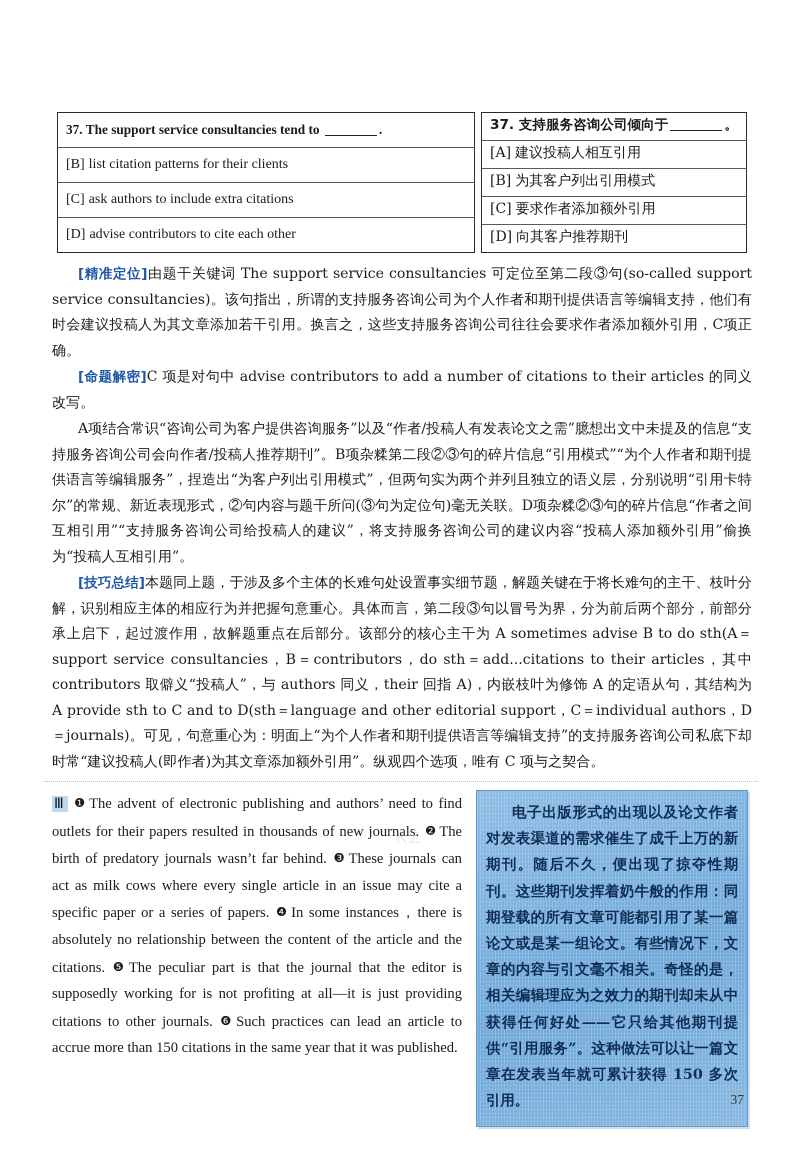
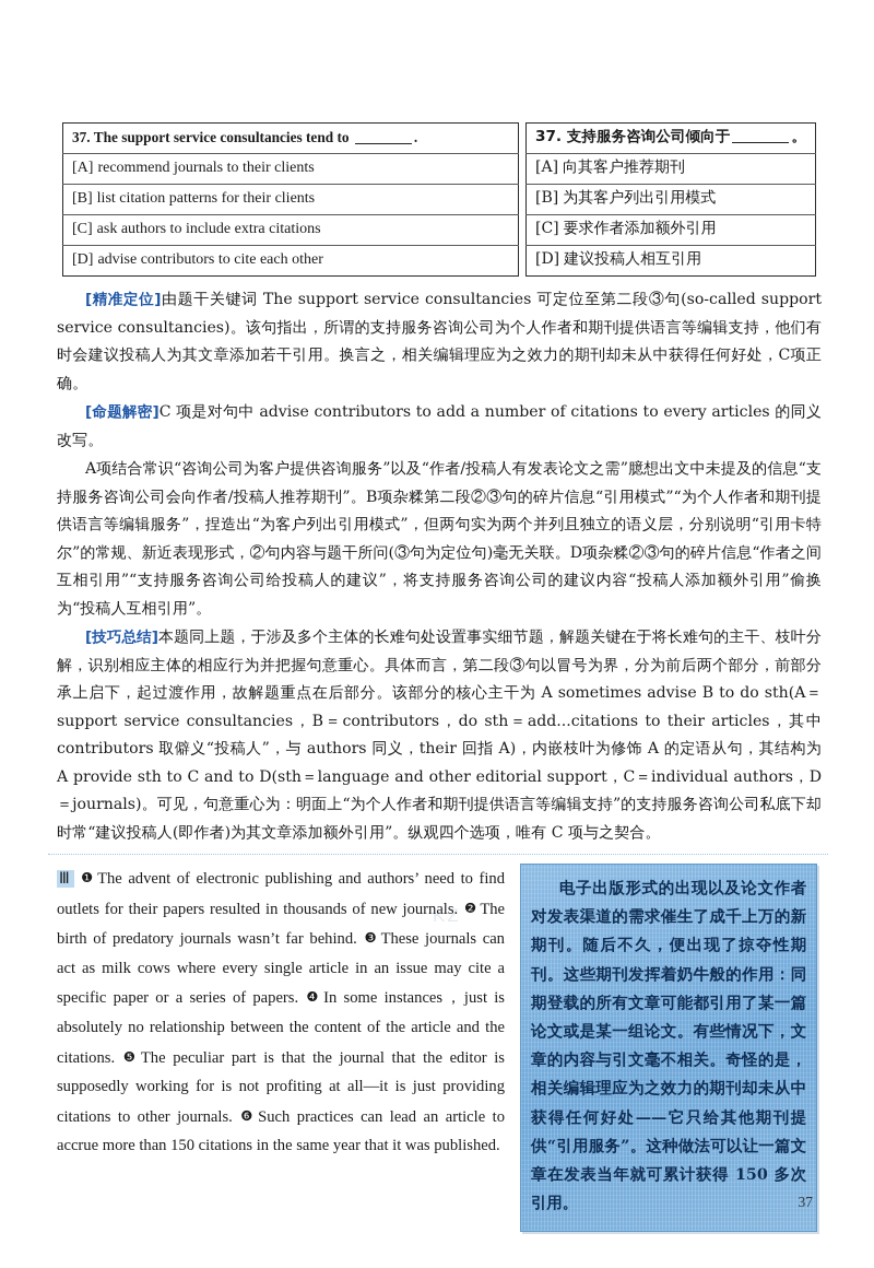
  37. The support service consultancies tend to .
+ [A] recommend journals to their clients
  [B] list citation patterns for their clients
  [C] ask authors to include extra citations
  [D] advise contributors to cite each other
  37. 支持服务咨询公司倾向于 。
- [A] 建议投稿人相互引用
+ [A] 向其客户推荐期刊
  [B] 为其客户列出引用模式
  [C] 要求作者添加额外引用
- [D] 向其客户推荐期刊
+ [D] 建议投稿人相互引用
- [精准定位]由题干关键词 The support service consultancies 可定位至第二段③句(so-called support service consultancies)。该句指出，所谓的支持服务咨询公司为个人作者和期刊提供语言等编辑支持，他们有时会建议投稿人为其文章添加若干引用。换言之，这些支持服务咨询公司往往会要求作者添加额外引用，C项正确。
+ [精准定位]由题干关键词 The support service consultancies 可定位至第二段③句(so-called support service consultancies)。该句指出，所谓的支持服务咨询公司为个人作者和期刊提供语言等编辑支持，他们有时会建议投稿人为其文章添加若干引用。换言之，相关编辑理应为之效力的期刊却未从中获得任何好处，C项正确。
- [命题解密]C 项是对句中 advise contributors to add a number of citations to their articles 的同义改写。
+ [命题解密]C 项是对句中 advise contributors to add a number of citations to every articles 的同义改写。
  A项结合常识“咨询公司为客户提供咨询服务”以及“作者/投稿人有发表论文之需”臆想出文中未提及的信息“支持服务咨询公司会向作者/投稿人推荐期刊”。B项杂糅第二段②③句的碎片信息“引用模式”“为个人作者和期刊提供语言等编辑服务”，捏造出“为客户列出引用模式”，但两句实为两个并列且独立的语义层，分别说明“引用卡特尔”的常规、新近表现形式，②句内容与题干所问(③句为定位句)毫无关联。D项杂糅②③句的碎片信息“作者之间互相引用”“支持服务咨询公司给投稿人的建议”，将支持服务咨询公司的建议内容“投稿人添加额外引用”偷换为“投稿人互相引用”。
  [技巧总结]本题同上题，于涉及多个主体的长难句处设置事实细节题，解题关键在于将长难句的主干、枝叶分解，识别相应主体的相应行为并把握句意重心。具体而言，第二段③句以冒号为界，分为前后两个部分，前部分承上启下，起过渡作用，故解题重点在后部分。该部分的核心主干为 A sometimes advise B to do sth(A＝support service consultancies，B＝contributors，do sth＝add...citations to their articles，其中 contributors 取僻义“投稿人”，与 authors 同义，their 回指 A)，内嵌枝叶为修饰 A 的定语从句，其结构为 A provide sth to C and to D(sth＝language and other editorial support，C＝individual authors，D＝journals)。可见，句意重心为：明面上“为个人作者和期刊提供语言等编辑支持”的支持服务咨询公司私底下却时常“建议投稿人(即作者)为其文章添加额外引用”。纵观四个选项，唯有 C 项与之契合。
- Ⅲ ❶ The advent of electronic publishing and authors’ need to find outlets for their papers resulted in thousands of new journals. ❷ The birth of predatory journals wasn’t far behind. ❸ These journals can act as milk cows where every single article in an issue may cite a specific paper or a series of papers. ❹ In some instances，there is absolutely no relationship between the content of the article and the citations. ❺ The peculiar part is that the journal that the editor is supposedly working for is not profiting at all—it is just providing citations to other journals. ❻ Such practices can lead an article to accrue more than 150 citations in the same year that it was published.
+ Ⅲ ❶ The advent of electronic publishing and authors’ need to find outlets for their papers resulted in thousands of new journals. ❷ The birth of predatory journals wasn’t far behind. ❸ These journals can act as milk cows where every single article in an issue may cite a specific paper or a series of papers. ❹ In some instances，just is absolutely no relationship between the content of the article and the citations. ❺ The peculiar part is that the journal that the editor is supposedly working for is not profiting at all—it is just providing citations to other journals. ❻ Such practices can lead an article to accrue more than 150 citations in the same year that it was published.
  电子出版形式的出现以及论文作者对发表渠道的需求催生了成千上万的新期刊。随后不久，便出现了掠夺性期刊。这些期刊发挥着奶牛般的作用：同期登载的所有文章可能都引用了某一篇论文或是某一组论文。有些情况下，文章的内容与引文毫不相关。奇怪的是，相关编辑理应为之效力的期刊却未从中获得任何好处——它只给其他期刊提供“引用服务”。这种做法可以让一篇文章在发表当年就可累计获得 150 多次引用。
  KZ
  37
